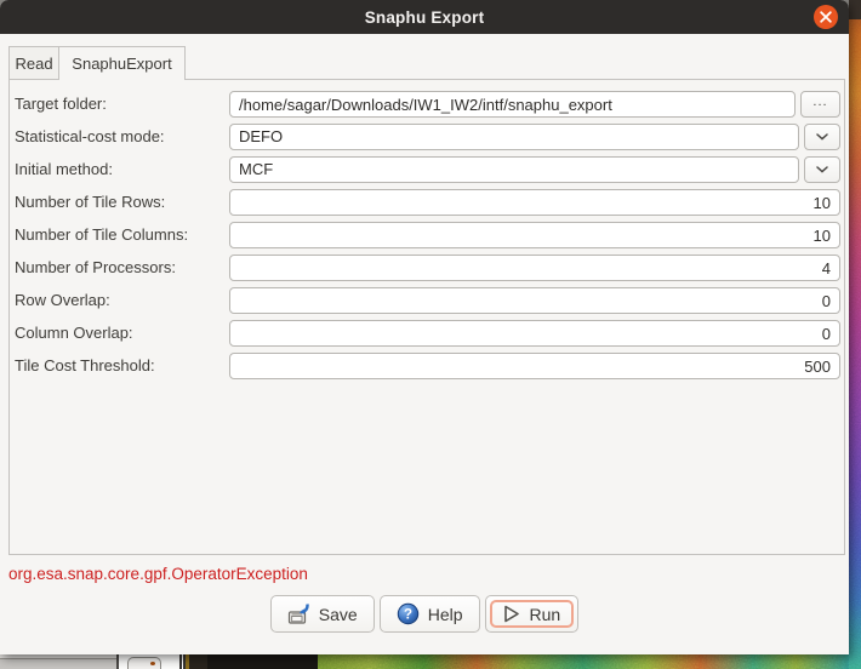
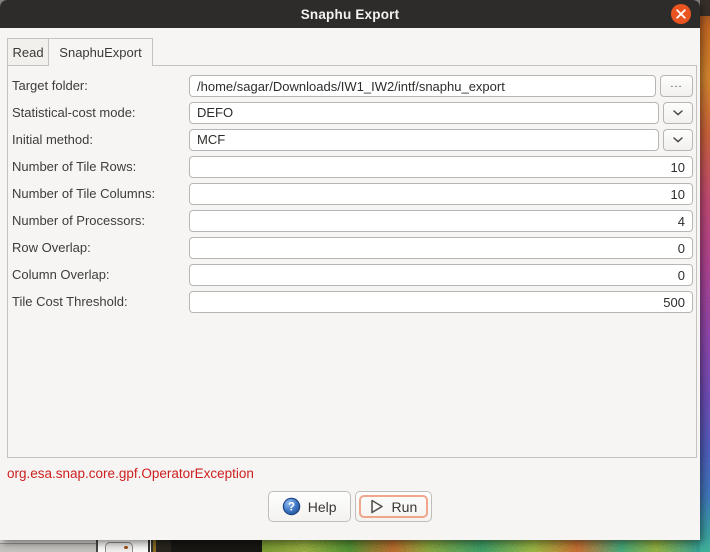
  Snaphu Export
  Read
  SnaphuExport
  Target folder:
  /home/sagar/Downloads/IW1_IW2/intf/snaphu_export
  ...
  Statistical-cost mode:
  DEFO
  Initial method:
  MCF
  Number of Tile Rows:
  10
  Number of Tile Columns:
  10
  Number of Processors:
  4
  Row Overlap:
  0
  Column Overlap:
  0
  Tile Cost Threshold:
  500
  org.esa.snap.core.gpf.OperatorException
- Save
  ?
  Help
  Run
